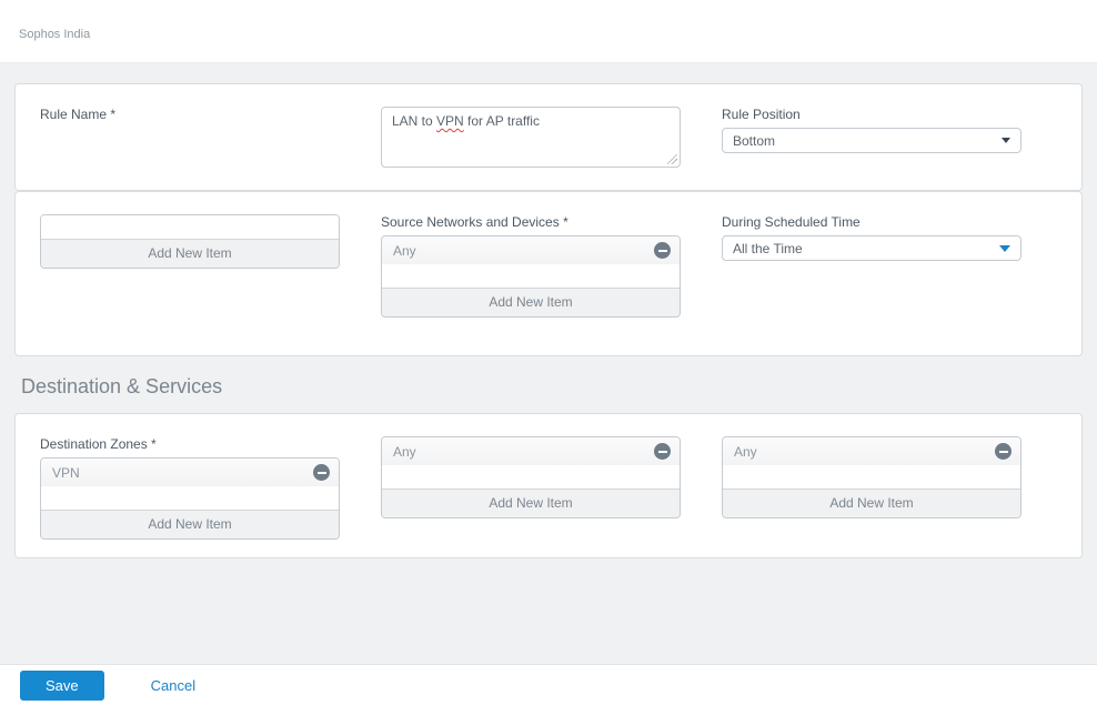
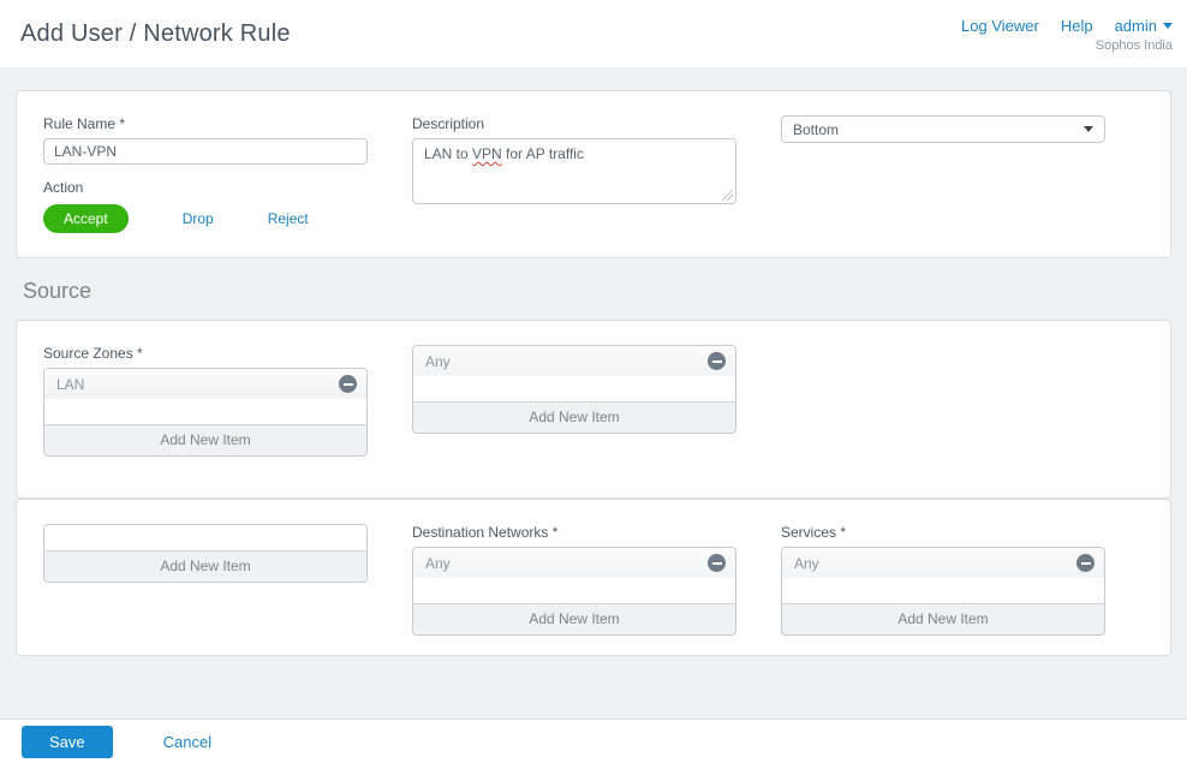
+ Add User / Network Rule
+ Log Viewer
+ Help
+ admin
  Sophos India
  Rule Name *
+ LAN-VPN
+ Action
+ Accept
+ Drop
+ Reject
+ Description
  LAN to VPN for AP traffic
- Rule Position
  Bottom
+ Source
+ Source Zones *
+ LAN
  Add New Item
- Source Networks and Devices *
  Any
  Add New Item
- During Scheduled Time
- All the Time
- Destination & Services
- Destination Zones *
- VPN
  Add New Item
+ Destination Networks *
  Any
  Add New Item
+ Services *
  Any
  Add New Item
  Save
  Cancel
